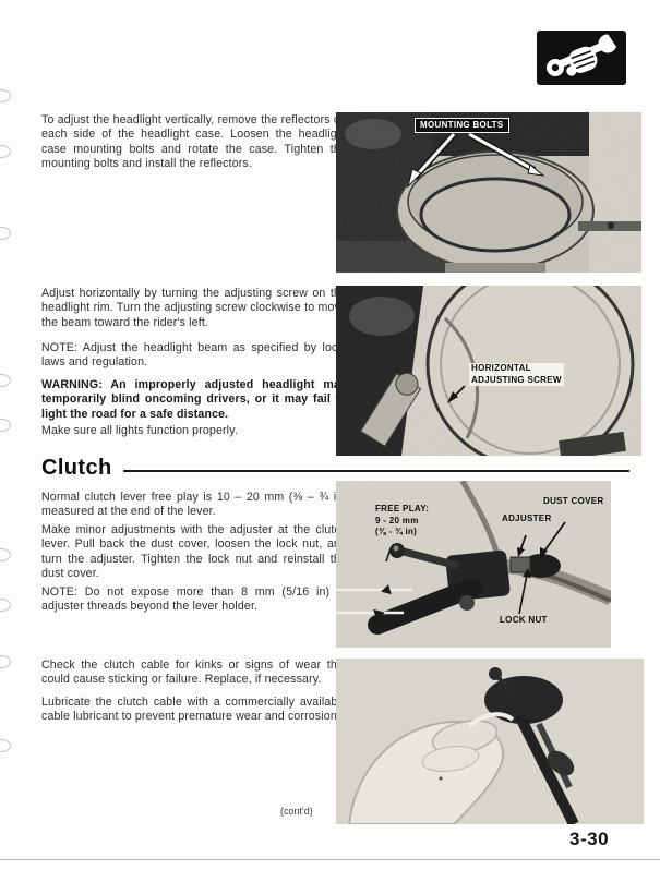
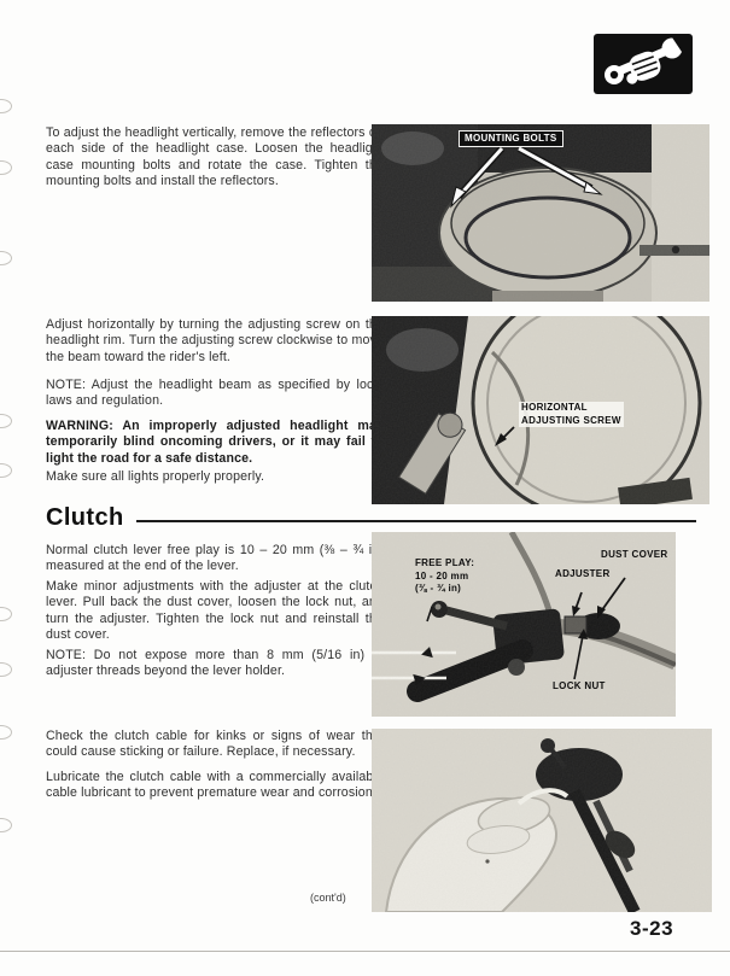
  To adjust the headlight vertically, remove the reflectors each side of the headlight case. Loosen the headlig case mounting bolts and rotate the case. Tighten t mounting bolts and install the reflectors.
  Adjust horizontally by turning the adjusting screw on t headlight rim. Turn the adjusting screw clockwise to mo the beam toward the rider's left.
  NOTE: Adjust the headlight beam as specified by loc laws and regulation.
  WARNING: An improperly adjusted headlight m temporarily blind oncoming drivers, or it may fail light the road for a safe distance.
- Make sure all lights function properly.
+ Make sure all lights properly properly.
  MOUNTING BOLTS
  HORIZONTAL
  ADJUSTING SCREW
  Clutch
  Normal clutch lever free play is 10 – 20 mm (⅜ – ¾ measured at the end of the lever.
  Make minor adjustments with the adjuster at the clut lever. Pull back the dust cover, loosen the lock nut, a turn the adjuster. Tighten the lock nut and reinstall t dust cover.
  NOTE: Do not expose more than 8 mm (5/16 in) adjuster threads beyond the lever holder.
  Check the clutch cable for kinks or signs of wear th could cause sticking or failure. Replace, if necessary.
  Lubricate the clutch cable with a commercially availab cable lubricant to prevent premature wear and corrosion
  FREE PLAY:
- 9 - 20 mm
+ 10 - 20 mm
  (⅜ - ¾ in)
  DUST COVER
  ADJUSTER
  LOCK NUT
  (cont'd)
- 3-30
+ 3-23
